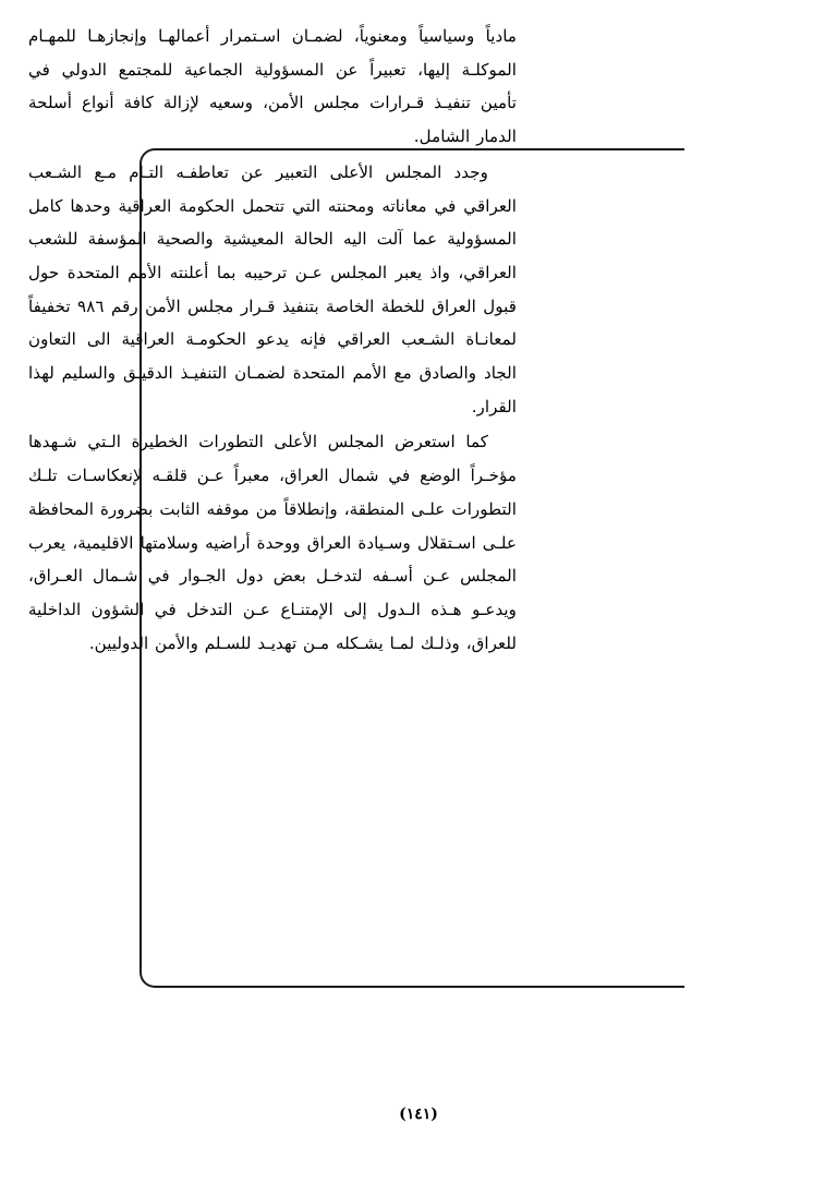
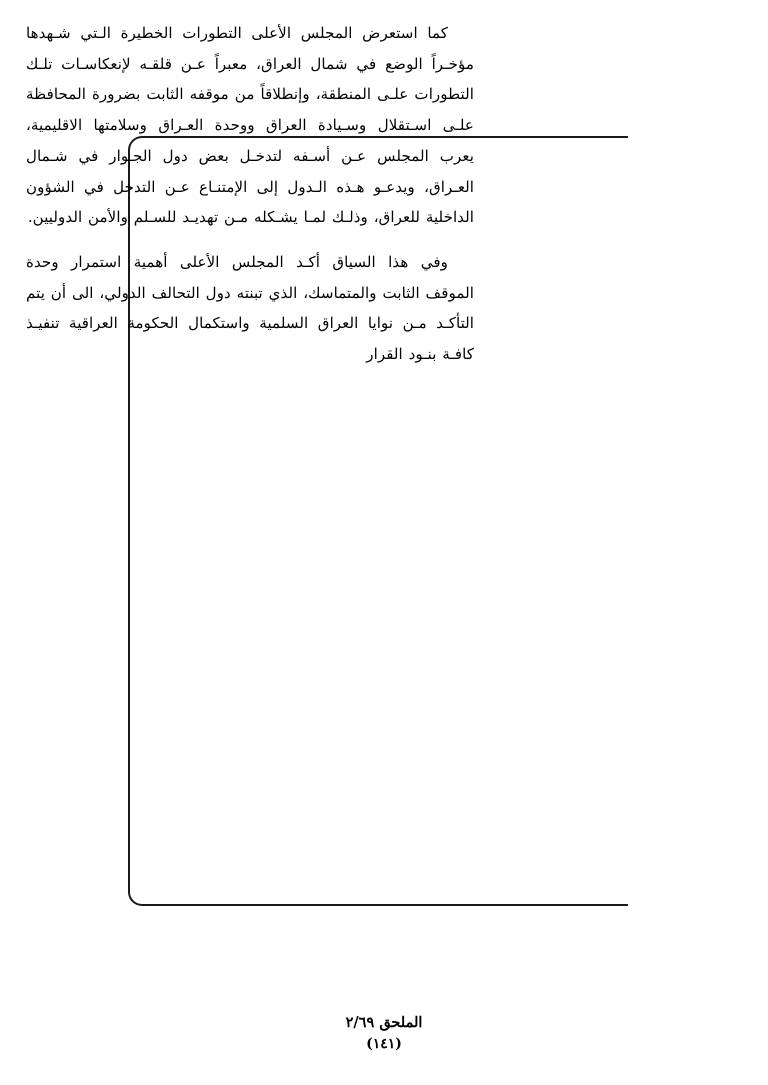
- مادياً وسياسياً ومعنوياً، لضمـان اسـتمرار أعمالهـا وإنجازهـا للمهـام الموكلـة إليها، تعبيراً عن المسؤولية الجماعية للمجتمع الدولي في تأمين تنفيـذ قـرارات مجلس الأمن، وسعيه لإزالة كافة أنواع أسلحة الدمار الشامل.
- وجدد المجلس الأعلى التعبير عن تعاطفـه التـام مـع الشـعب العراقي في معاناته ومحنته التي تتحمل الحكومة العراقية وحدها كامل المسؤولية عما آلت اليه الحالة المعيشية والصحية المؤسفة للشعب العراقي، واذ يعبر المجلس عـن ترحيبه بما أعلنته الأمم المتحدة حول قبول العراق للخطة الخاصة بتنفيذ قـرار مجلس الأمن رقم ٩٨٦ تخفيفاً لمعانـاة الشـعب العراقي فإنه يدعو الحكومـة العراقية الى التعاون الجاد والصادق مع الأمم المتحدة لضمـان التنفيـذ الدقيـق والسليم لهذا القرار.
- كما استعرض المجلس الأعلى التطورات الخطيرة الـتي شـهدها مؤخـراً الوضع في شمال العراق، معبراً عـن قلقـه لإنعكاسـات تلـك التطورات علـى المنطقة، وإنطلاقاً من موقفه الثابت بضرورة المحافظة علـى اسـتقلال وسـيادة العراق ووحدة أراضيه وسلامتها الاقليمية، يعرب المجلس عـن أسـفه لتدخـل بعض دول الجـوار في شـمال العـراق، ويدعـو هـذه الـدول إلى الإمتنـاع عـن التدخل في الشؤون الداخلية للعراق، وذلـك لمـا يشـكله مـن تهديـد للسـلم والأمن الدوليين.
+ كما استعرض المجلس الأعلى التطورات الخطيرة الـتي شـهدها مؤخـراً الوضع في شمال العراق، معبراً عـن قلقـه لإنعكاسـات تلـك التطورات علـى المنطقة، وإنطلاقاً من موقفه الثابت بضرورة المحافظة علـى اسـتقلال وسـيادة العراق ووحدة العـراق وسلامتها الاقليمية، يعرب المجلس عـن أسـفه لتدخـل بعض دول الجـوار في شـمال العـراق، ويدعـو هـذه الـدول إلى الإمتنـاع عـن التدخل في الشؤون الداخلية للعراق، وذلـك لمـا يشـكله مـن تهديـد للسـلم والأمن الدوليين.
+ وفي هذا السياق أكـد المجلس الأعلى أهمية استمرار وحدة الموقف الثابت والمتماسك، الذي تبنته دول التحالف الدولي، الى أن يتم التأكـد مـن نوايا العراق السلمية واستكمال الحكومة العراقية تنفيـذ كافـة بنـود القرار
+ الملحق ٢/٦٩
  (١٤١)
